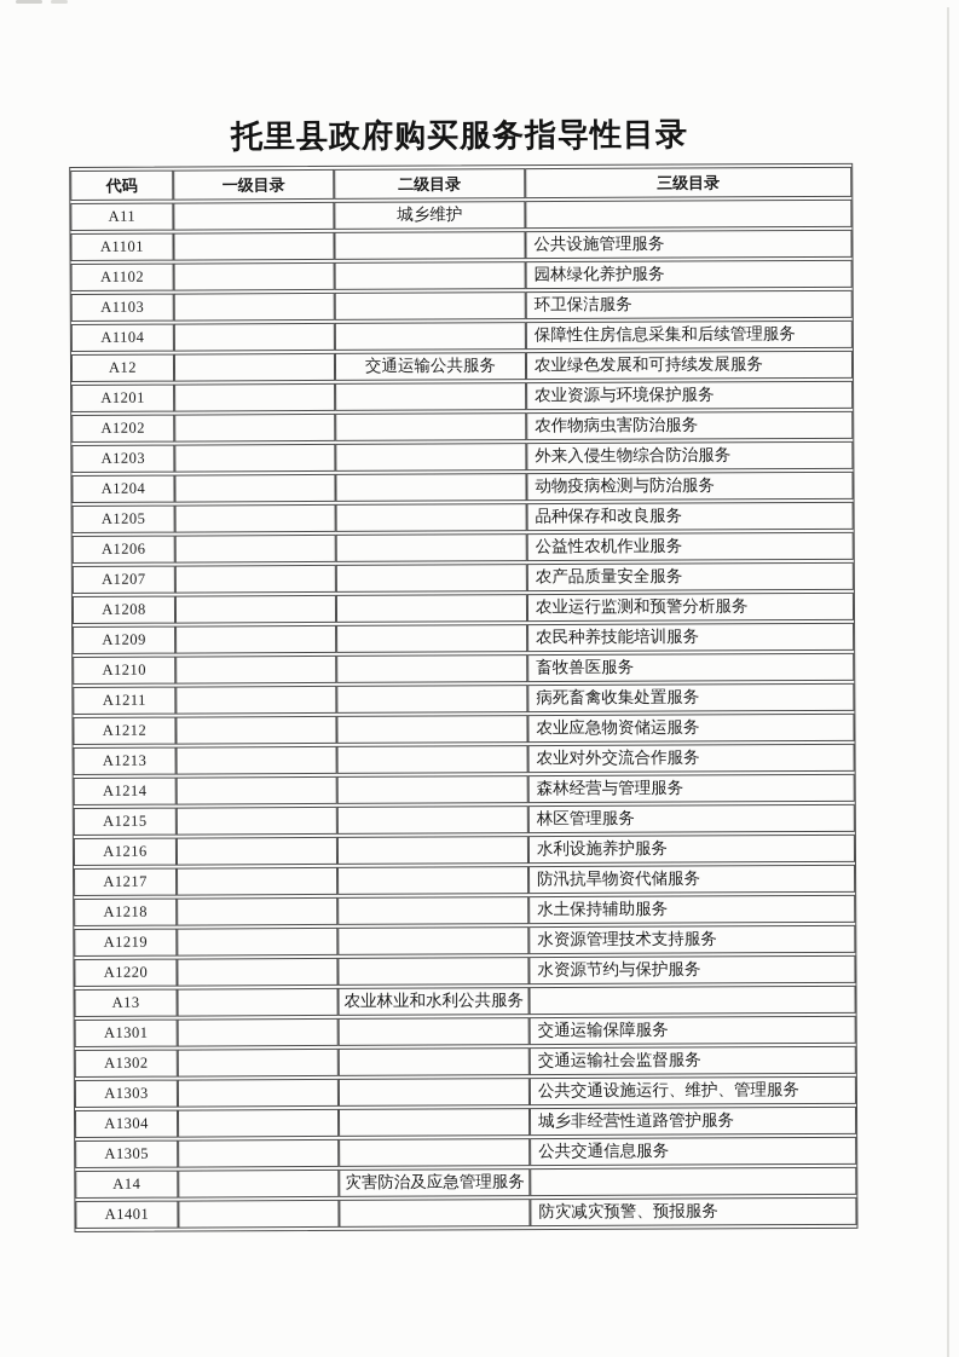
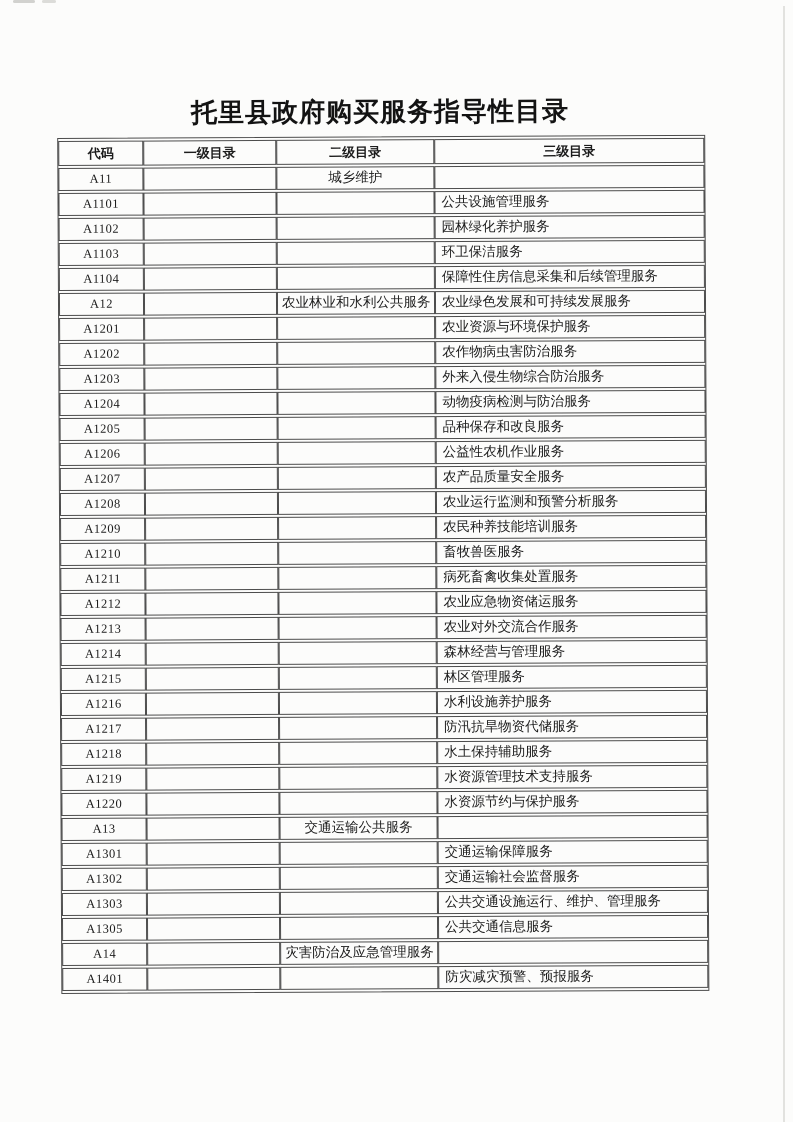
  托里县政府购买服务指导性目录
  代码	一级目录	二级目录	三级目录
  A11		城乡维护
  A1101			公共设施管理服务
  A1102			园林绿化养护服务
  A1103			环卫保洁服务
  A1104			保障性住房信息采集和后续管理服务
- A12		交通运输公共服务	农业绿色发展和可持续发展服务
+ A12		农业林业和水利公共服务	农业绿色发展和可持续发展服务
  A1201			农业资源与环境保护服务
  A1202			农作物病虫害防治服务
  A1203			外来入侵生物综合防治服务
  A1204			动物疫病检测与防治服务
  A1205			品种保存和改良服务
  A1206			公益性农机作业服务
  A1207			农产品质量安全服务
  A1208			农业运行监测和预警分析服务
  A1209			农民种养技能培训服务
  A1210			畜牧兽医服务
  A1211			病死畜禽收集处置服务
  A1212			农业应急物资储运服务
  A1213			农业对外交流合作服务
  A1214			森林经营与管理服务
  A1215			林区管理服务
  A1216			水利设施养护服务
  A1217			防汛抗旱物资代储服务
  A1218			水土保持辅助服务
  A1219			水资源管理技术支持服务
  A1220			水资源节约与保护服务
- A13		农业林业和水利公共服务
+ A13		交通运输公共服务
  A1301			交通运输保障服务
  A1302			交通运输社会监督服务
  A1303			公共交通设施运行、维护、管理服务
- A1304			城乡非经营性道路管护服务
  A1305			公共交通信息服务
  A14		灾害防治及应急管理服务
  A1401			防灾减灾预警、预报服务
